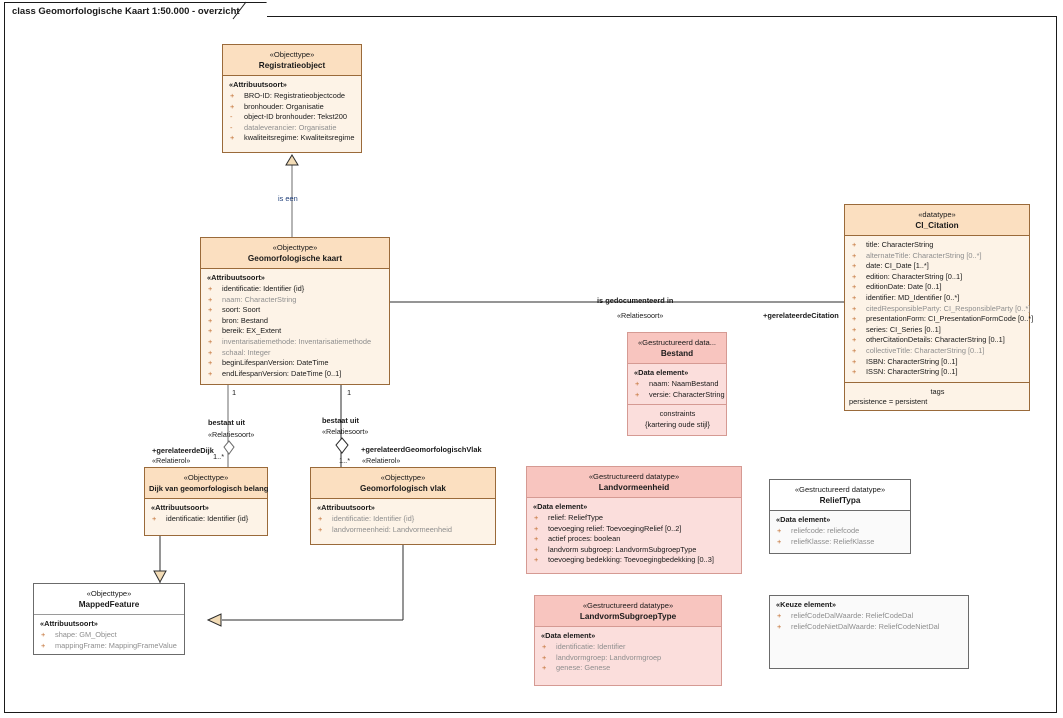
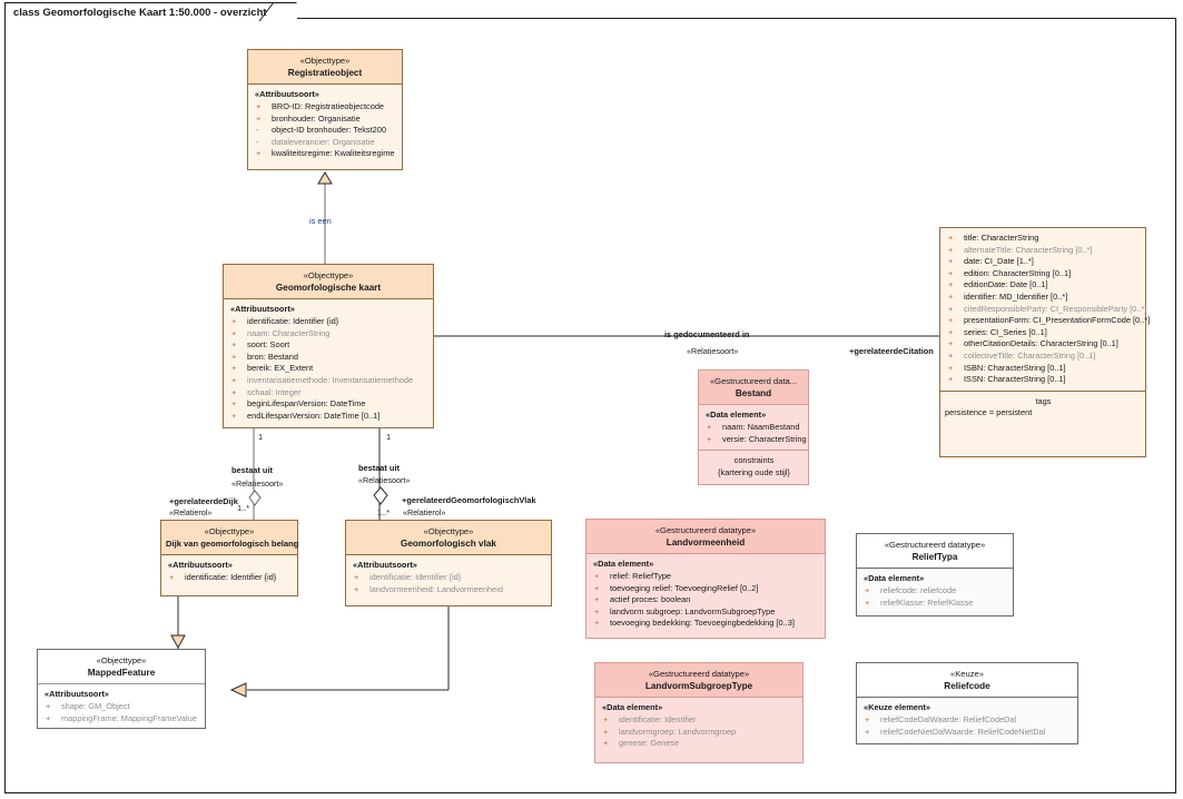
  class Geomorfologische Kaart 1:50.000 - overzicht
  is een
  is gedocumenteerd in
  «Relatiesoort»
  +gerelateerdeCitation
  1
  bestaat uit
  «Relatiesoort»
  +gerelateerdeDijk
  «Relatierol»
  1..*
  1
  bestaat uit
  «Relatiesoort»
  +gerelateerdGeomorfologischVlak
  1..*
  «Relatierol»
  «Objecttype»
  Registratieobject
  «Attribuutsoort»
  +
  BRO-ID: Registratieobjectcode
  +
  bronhouder: Organisatie
  -
  object-ID bronhouder: Tekst200
  -
  dataleverancier: Organisatie
  +
  kwaliteitsregime: Kwaliteitsregime
  «Objecttype»
  Geomorfologische kaart
  «Attribuutsoort»
  +
  identificatie: Identifier {id}
  +
  naam: CharacterString
  +
  soort: Soort
  +
  bron: Bestand
  +
  bereik: EX_Extent
  +
  inventarisatiemethode: Inventarisatiemethode
  +
  schaal: Integer
  +
  beginLifespanVersion: DateTime
  +
  endLifespanVersion: DateTime [0..1]
- «datatype»
- CI_Citation
  +
  title: CharacterString
  +
  alternateTitle: CharacterString [0..*]
  +
  date: CI_Date [1..*]
  +
  edition: CharacterString [0..1]
  +
  editionDate: Date [0..1]
  +
  identifier: MD_Identifier [0..*]
  +
  citedResponsibleParty: CI_ResponsibleParty [0..*]
  +
  presentationForm: CI_PresentationFormCode [0..*]
  +
  series: CI_Series [0..1]
  +
  otherCitationDetails: CharacterString [0..1]
  +
  collectiveTitle: CharacterString [0..1]
  +
  ISBN: CharacterString [0..1]
  +
  ISSN: CharacterString [0..1]
  tags
  persistence = persistent
  «Gestructureerd data...
  Bestand
  «Data element»
  +
  naam: NaamBestand
  +
  versie: CharacterString
  constraints
  {kartering oude stijl}
  «Objecttype»
  Dijk van geomorfologisch belang
  «Attribuutsoort»
  +
  identificatie: Identifier {id}
  «Objecttype»
  Geomorfologisch vlak
  «Attribuutsoort»
  +
  identificatie: Identifier {id}
  +
  landvormeenheid: Landvormeenheid
  «Objecttype»
  MappedFeature
  «Attribuutsoort»
  +
  shape: GM_Object
  +
  mappingFrame: MappingFrameValue
  «Gestructureerd datatype»
  Landvormeenheid
  «Data element»
  +
  relief: ReliefType
  +
  toevoeging relief: ToevoegingRelief [0..2]
  +
  actief proces: boolean
  +
  landvorm subgroep: LandvormSubgroepType
  +
  toevoeging bedekking: Toevoegingbedekking [0..3]
  «Gestructureerd datatype»
  ReliefTypa
  «Data element»
  +
  reliefcode: reliefcode
  +
  reliefKlasse: ReliefKlasse
  «Gestructureerd datatype»
  LandvormSubgroepType
  «Data element»
  +
  identificatie: Identifier
  +
  landvormgroep: Landvormgroep
  +
  genese: Genese
+ «Keuze»
+ Reliefcode
  «Keuze element»
  +
  reliefCodeDalWaarde: ReliefCodeDal
  +
  reliefCodeNietDalWaarde: ReliefCodeNietDal
